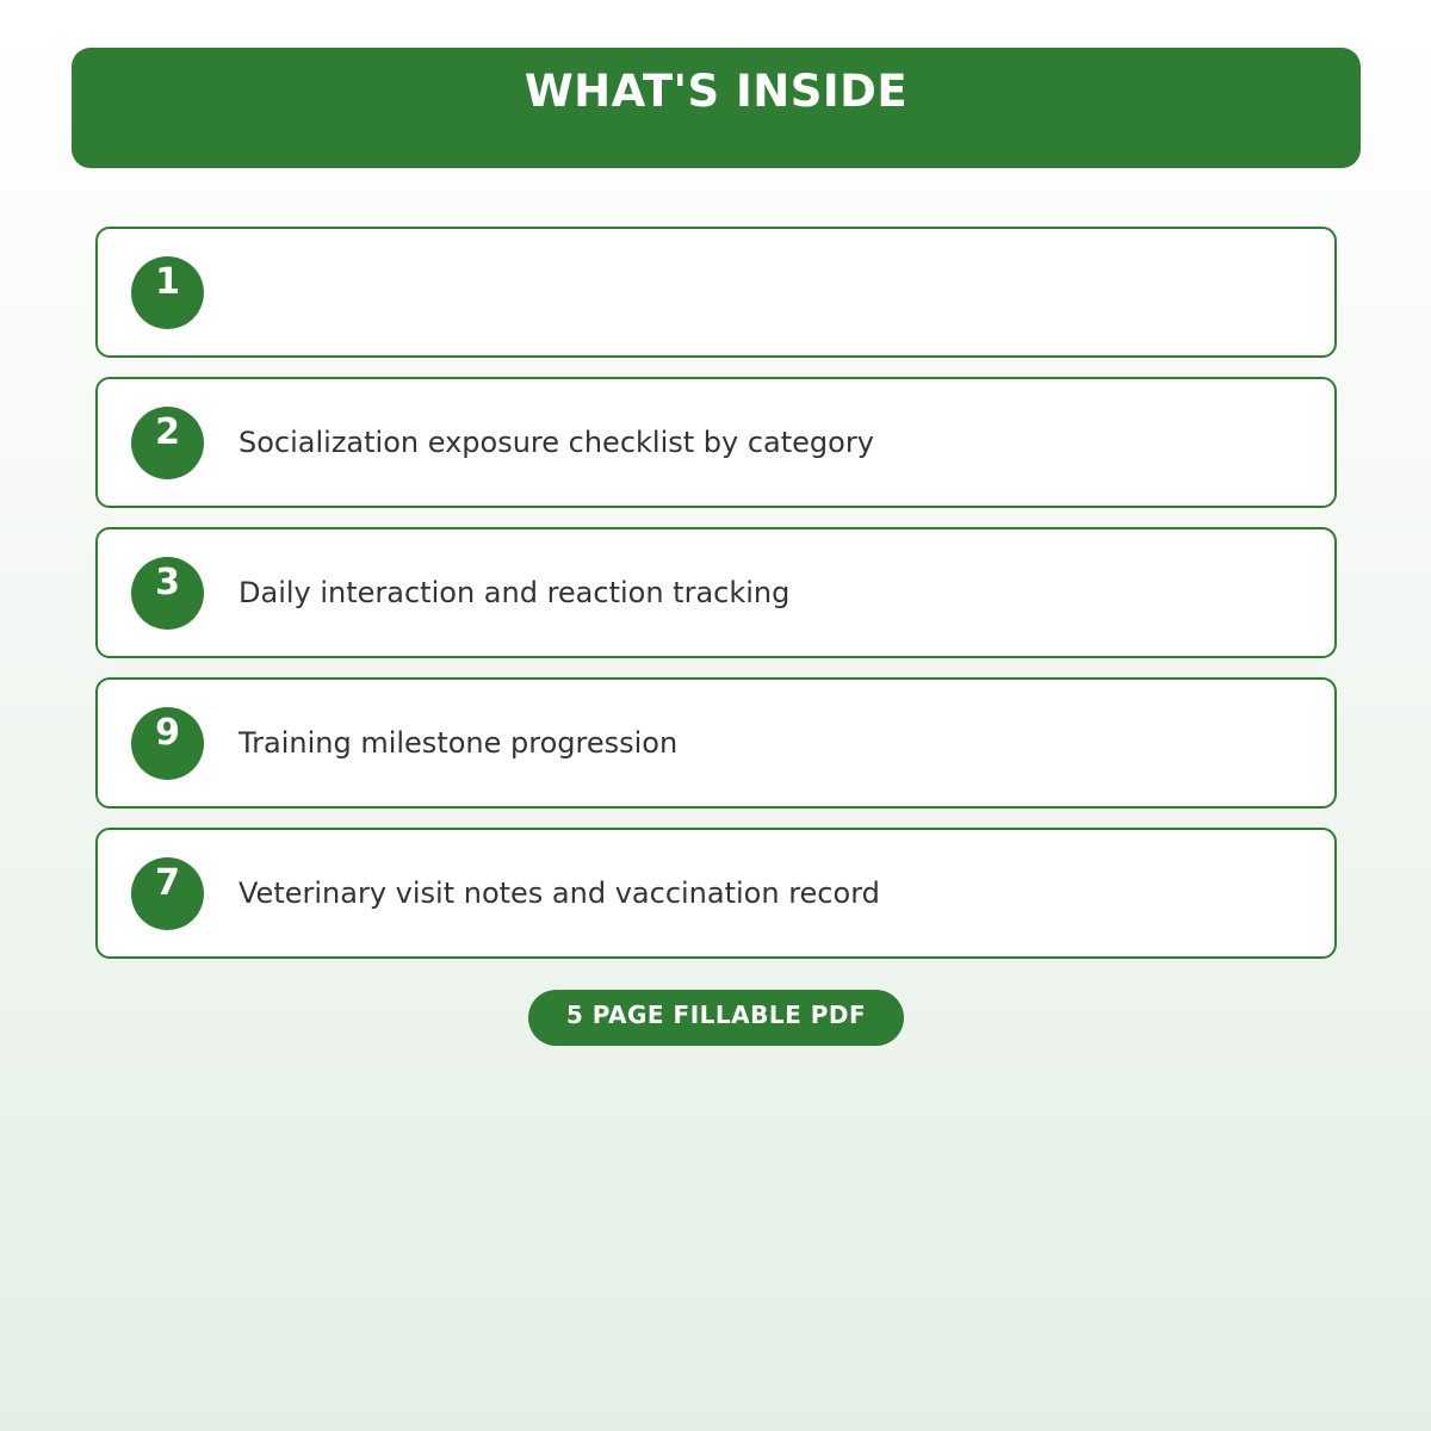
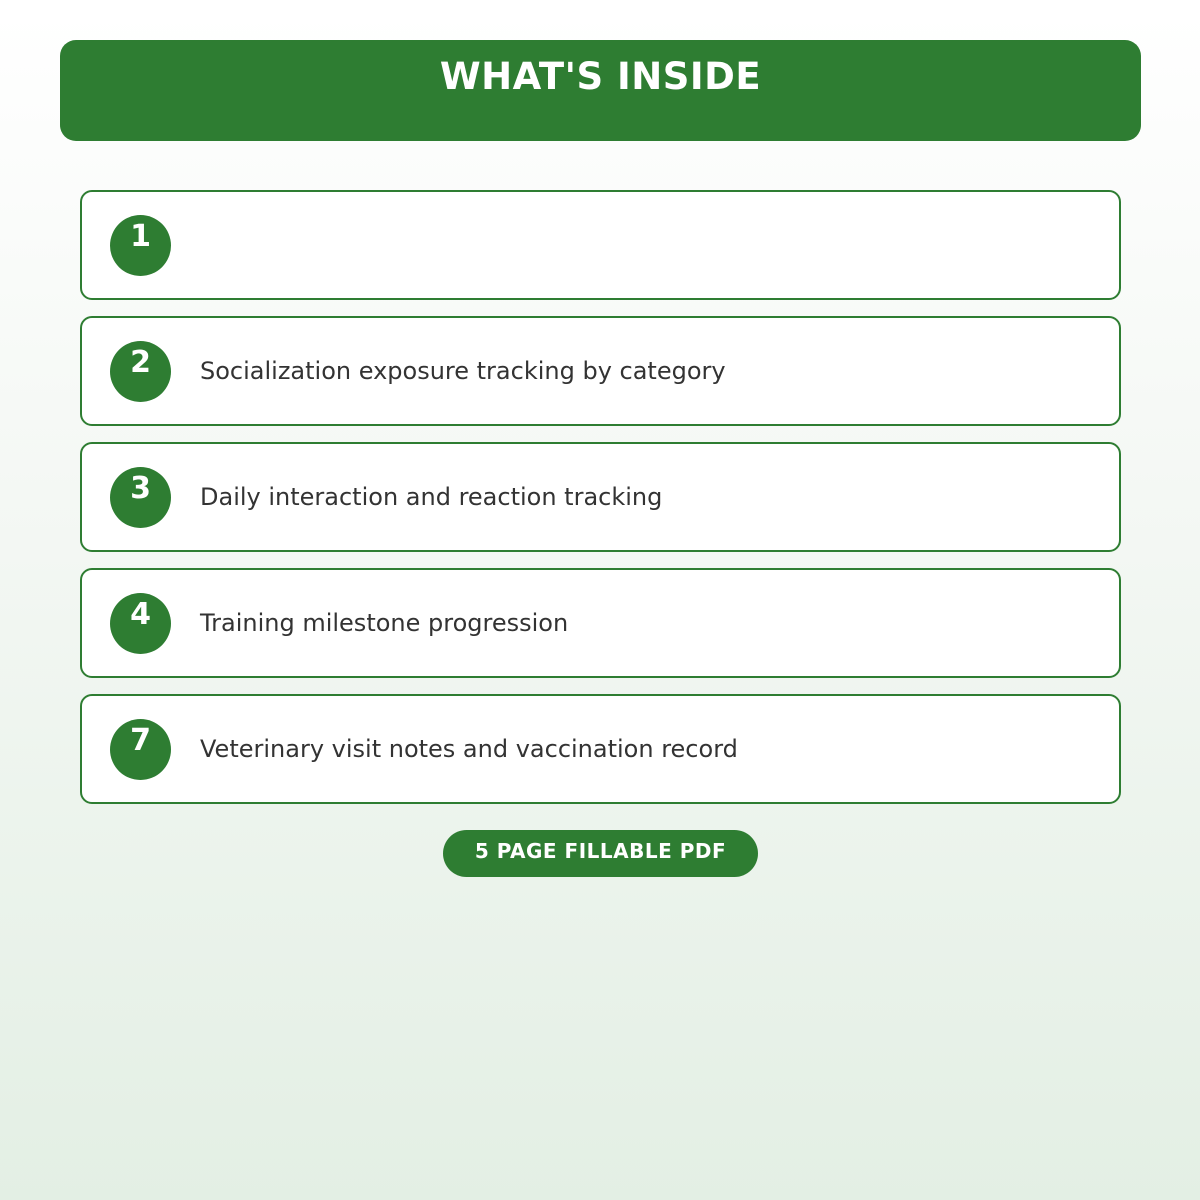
  WHAT'S INSIDE
  1
  2
- Socialization exposure checklist by category
+ Socialization exposure tracking by category
  3
  Daily interaction and reaction tracking
- 9
+ 4
  Training milestone progression
  7
  Veterinary visit notes and vaccination record
  5 PAGE FILLABLE PDF
